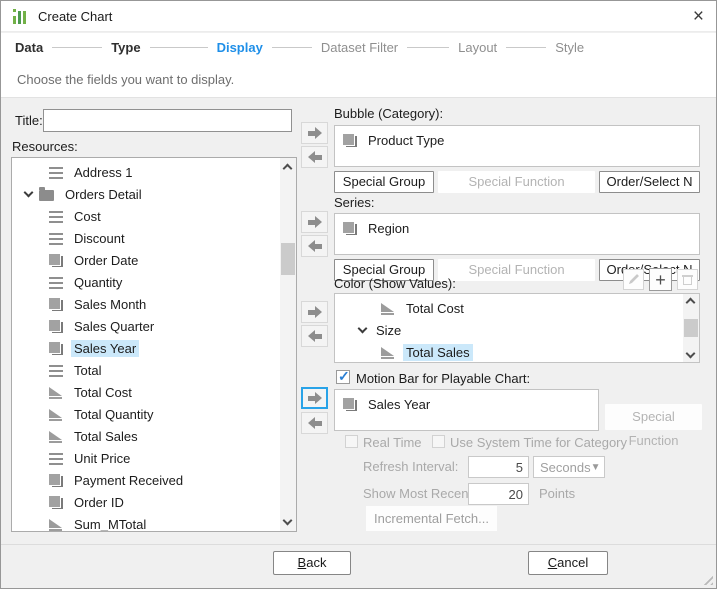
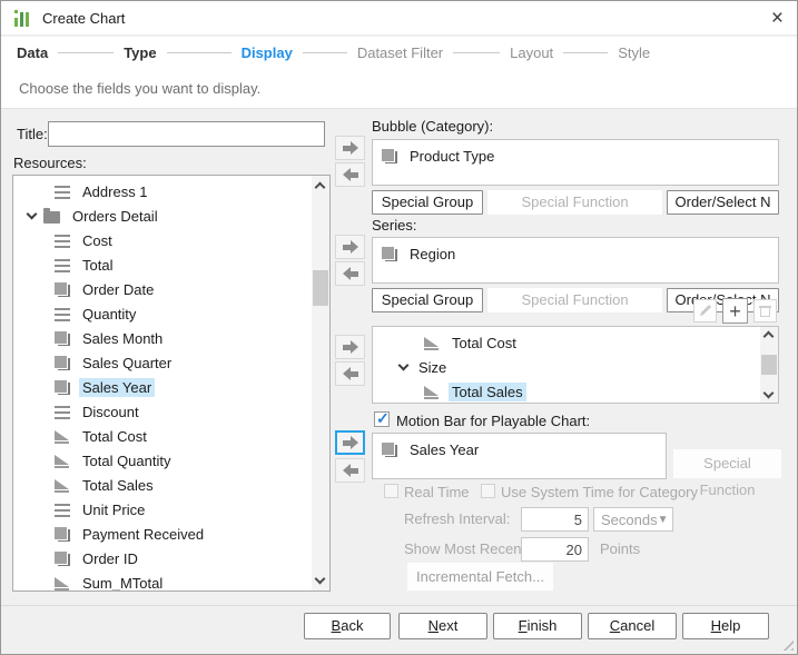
  Create Chart
  ×
  Data
  Type
  Display
  Dataset Filter
  Layout
  Style
  Choose the fields you want to display.
  Title:
  Resources:
  Address 1
  Orders Detail
  Cost
- Discount
+ Total
  Order Date
  Quantity
  Sales Month
  Sales Quarter
  Sales Year
- Total
+ Discount
  Total Cost
  Total Quantity
  Total Sales
  Unit Price
  Payment Received
  Order ID
  Sum_MTotal
  Bubble (Category):
  Product Type
  Special Group
  Special Function
  Order/Select N
  Series:
  Region
  Special Group
  Special Function
- Color (Show Values):
  +
  Total Cost
  Size
  Total Sales
  ✓
  Motion Bar for Playable Chart:
  Sales Year
  Special Function
  Real Time
  Use System Time for Category
  Refresh Interval:
  5
  Seconds
  ▼
  Show Most Recen
  20
  Points
  Incremental Fetch...
  Back
+ Next
+ Finish
  Cancel
+ Help
